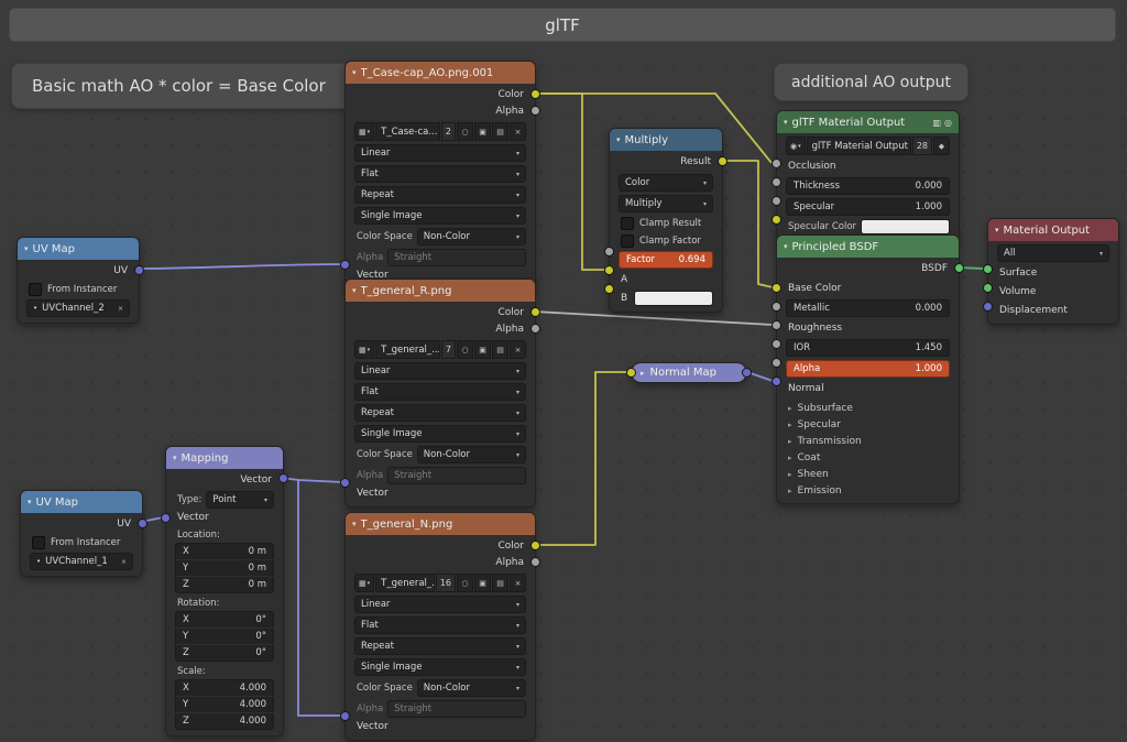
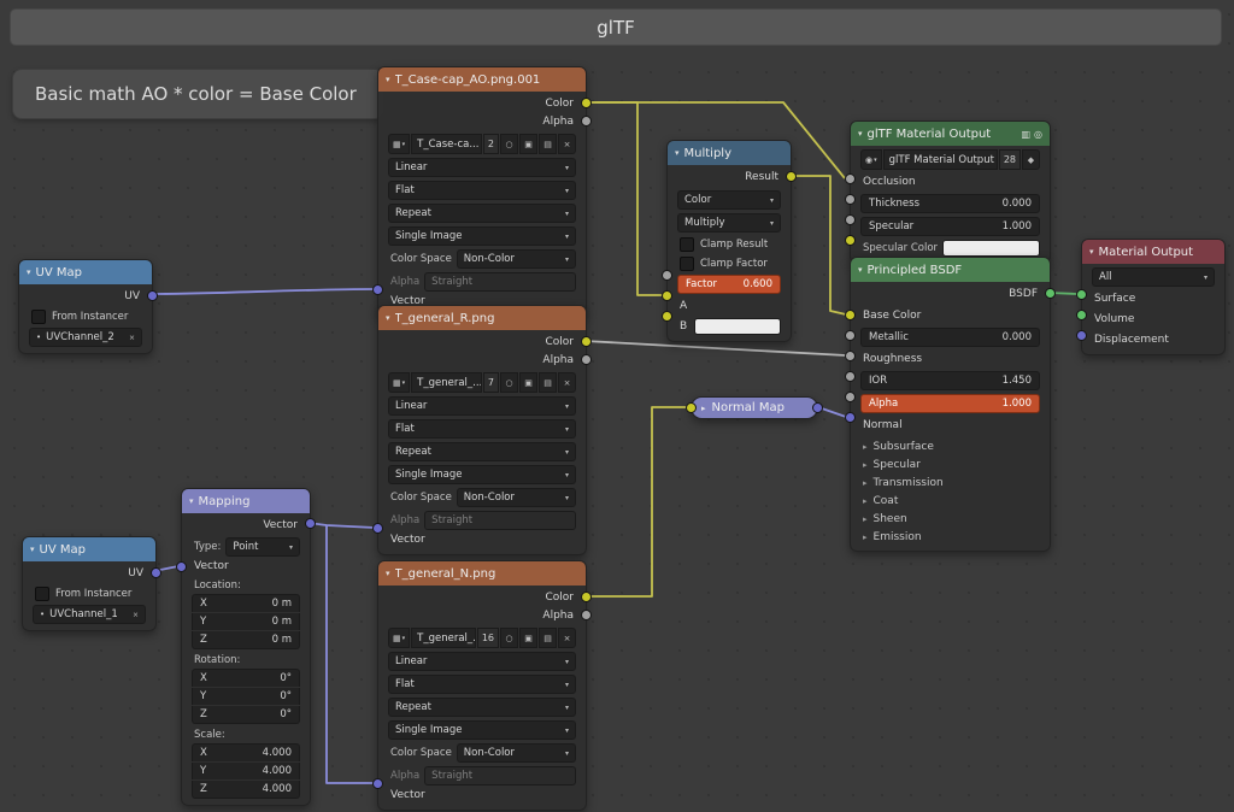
  glTF
  Basic math AO * color = Base Color
- additional AO output
  ▾
  UV Map
  UV
  From Instancer
  •
  UVChannel_2
  ▾
  UV Map
  UV
  From Instancer
  •
  UVChannel_1
  ▾
  T_Case-cap_AO.png.001
  Color
  Alpha
  ▦
  T_Case-ca...
  2
  ○
  ▣
  ▤
  ×
  Linear
  Flat
  Repeat
  Single Image
  Color Space
  Non-Color
  Alpha
  Straight
  Vector
  ▾
  T_general_R.png
  Color
  Alpha
  ▦
  T_general_...
  7
  ○
  ▣
  ▤
  ×
  Linear
  Flat
  Repeat
  Single Image
  Color Space
  Non-Color
  Alpha
  Straight
  Vector
  ▾
  T_general_N.png
  Color
  Alpha
  ▦
  T_general_.
  16
  ○
  ▣
  ▤
  ×
  Linear
  Flat
  Repeat
  Single Image
  Color Space
  Non-Color
  Alpha
  Straight
  Vector
  ▾
  Multiply
  Result
  Color
  Multiply
  Clamp Result
  Clamp Factor
  Factor
- 0.694
+ 0.600
  A
  B
  ▾
  glTF Material Output
  ▥
  ◎
  ◉
  glTF Material Output
  28
  ◆
  Occlusion
  Thickness
  0.000
  Specular
  1.000
  Specular Color
  ▾
  Principled BSDF
  BSDF
  Base Color
  Metallic
  0.000
  Roughness
  IOR
  1.450
  Alpha
  1.000
  Normal
  ▸
  Subsurface
  ▸
  Specular
  ▸
  Transmission
  ▸
  Coat
  ▸
  Sheen
  ▸
  Emission
  ▾
  Material Output
  All
  Surface
  Volume
  Displacement
  ▾
  Mapping
  Vector
  Type:
  Point
  Vector
  Location:
  X
  0 m
  Y
  0 m
  Z
  0 m
  Rotation:
  X
  0°
  Y
  0°
  Z
  0°
  Scale:
  X
  4.000
  Y
  4.000
  Z
  4.000
  ▸
  Normal Map
